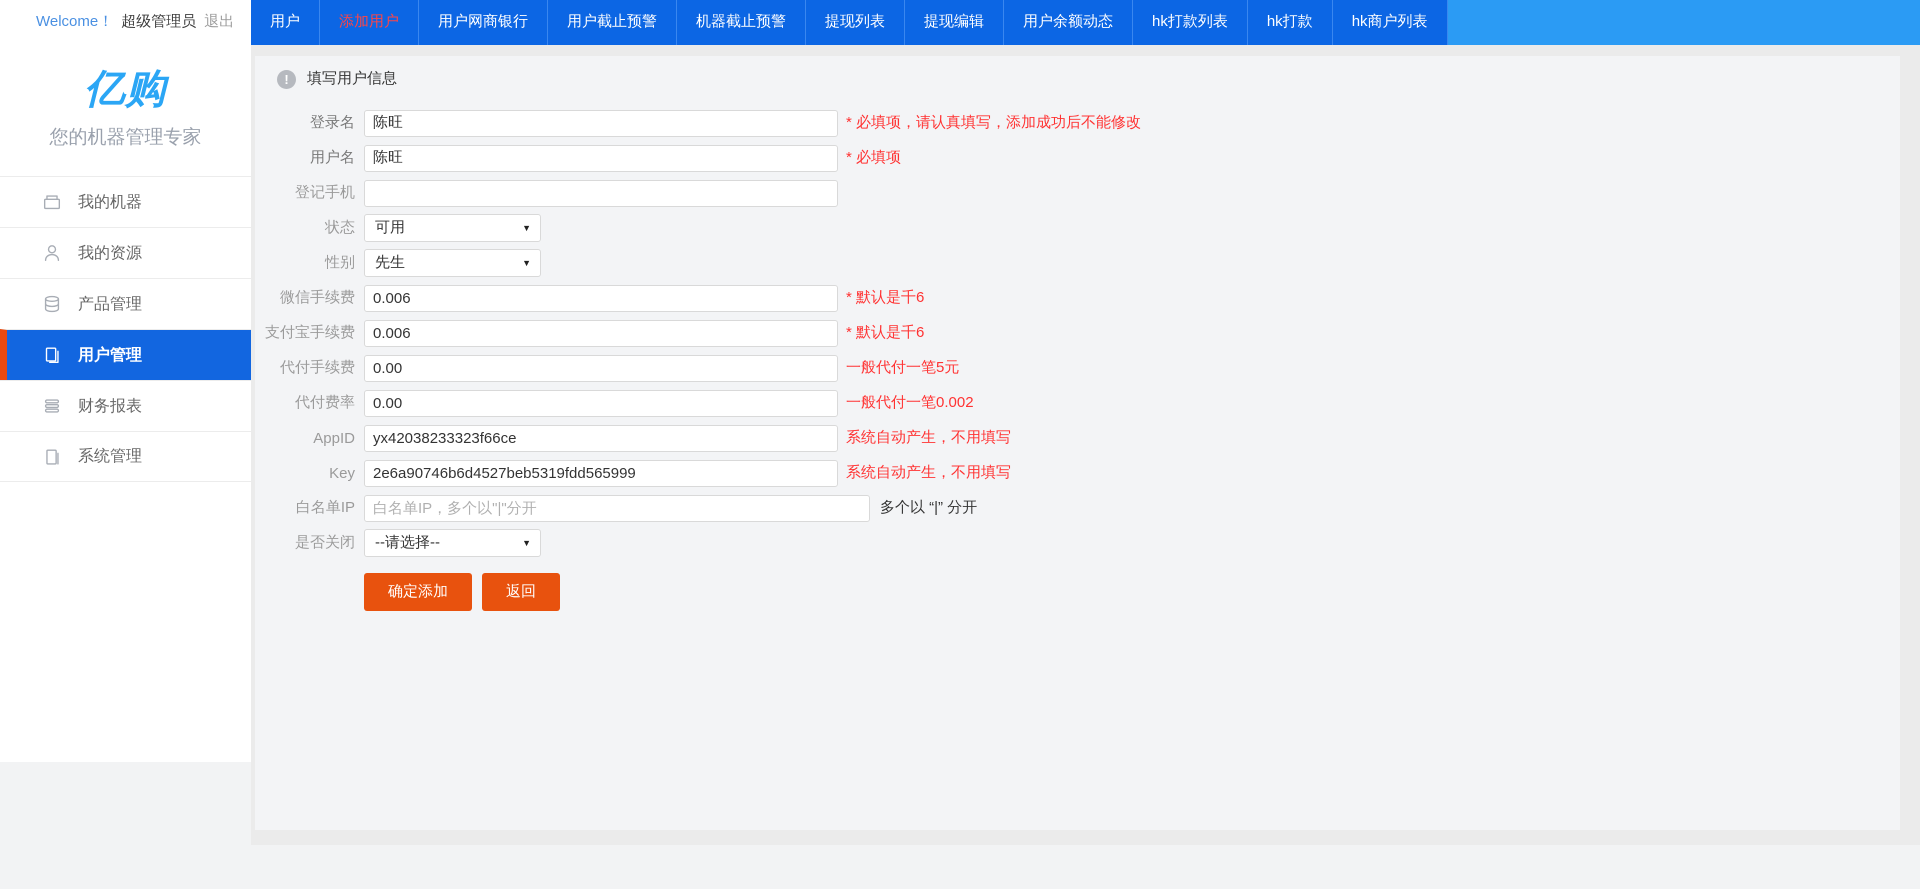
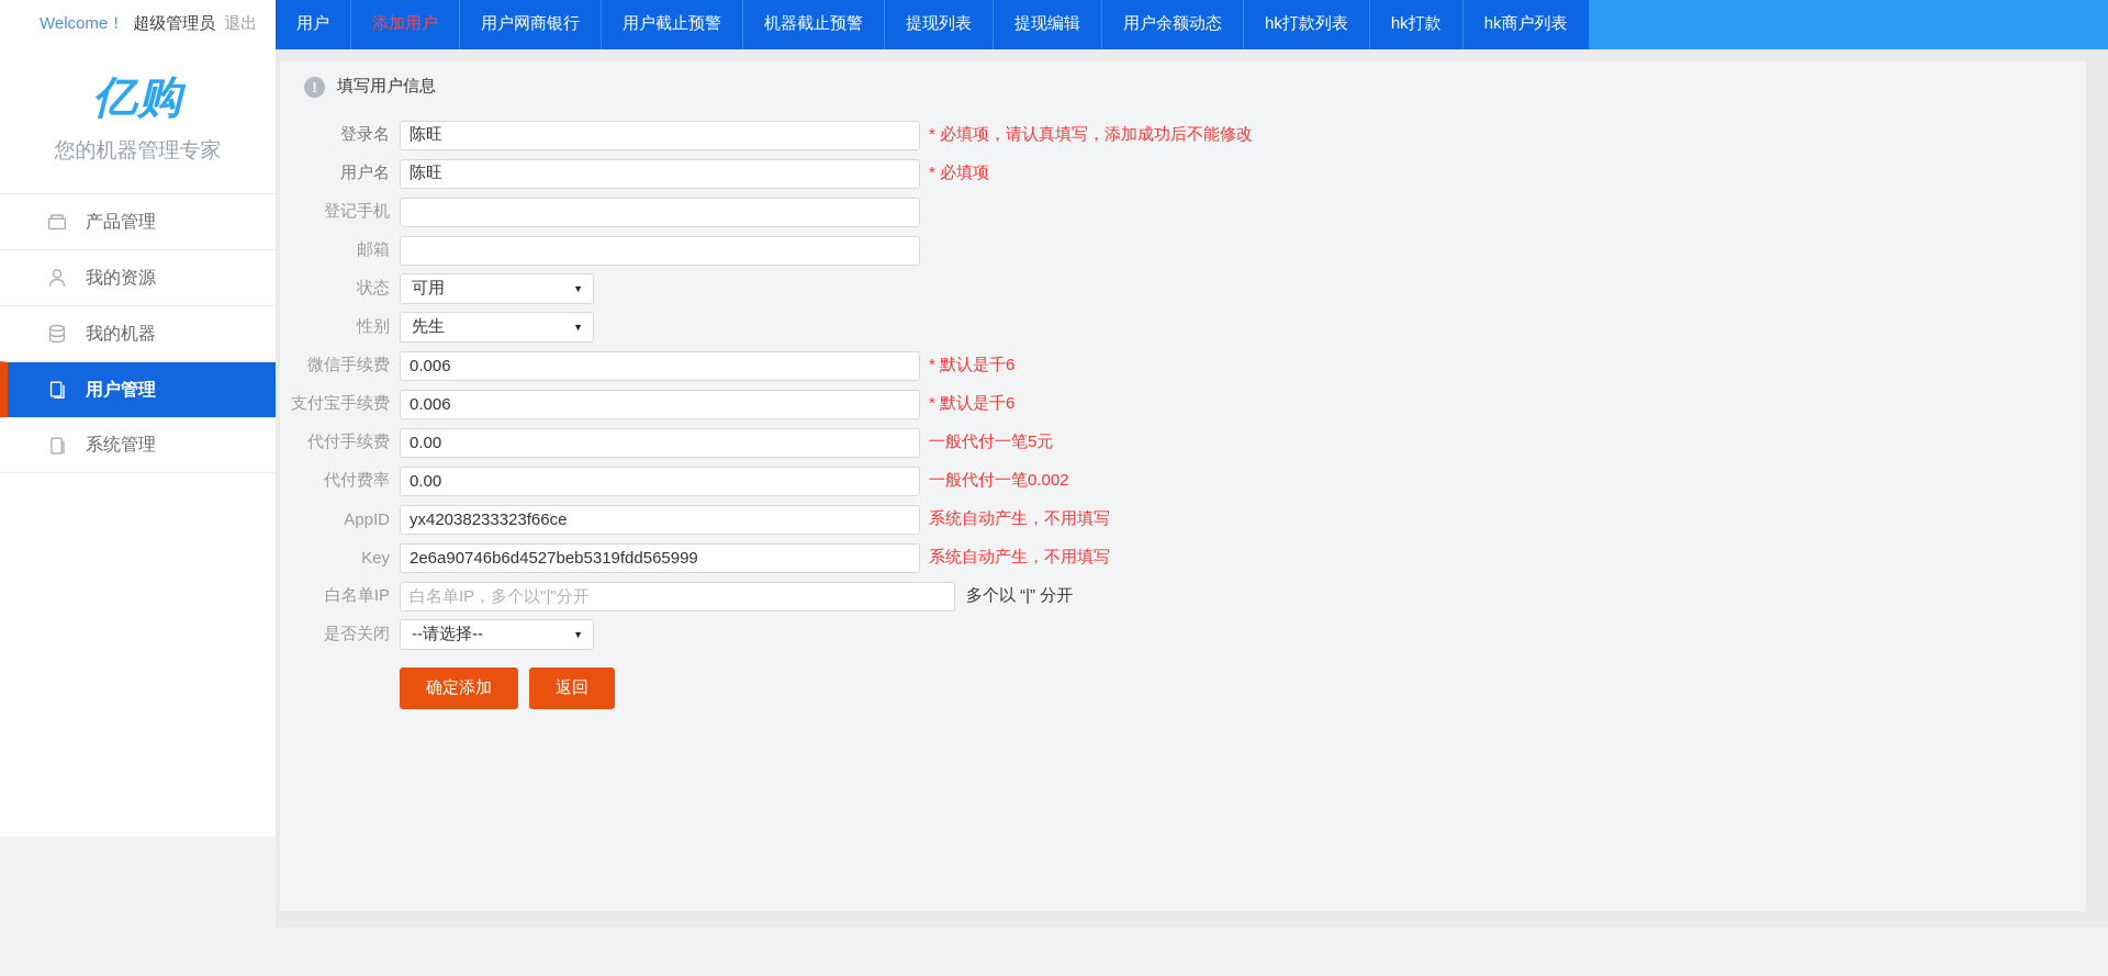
  Welcome！
  超级管理员
  退出
  亿购
  您的机器管理专家
- 我的机器
+ 产品管理
  我的资源
- 产品管理
+ 我的机器
  用户管理
- 财务报表
  系统管理
  用户
  添加用户
  用户网商银行
  用户截止预警
  机器截止预警
  提现列表
  提现编辑
  用户余额动态
  hk打款列表
  hk打款
  hk商户列表
  !
  填写用户信息
  登录名
  陈旺
  * 必填项，请认真填写，添加成功后不能修改
  用户名
  陈旺
  * 必填项
  登记手机
+ 邮箱
  状态
  可用
  ▼
  性别
  先生
  ▼
  微信手续费
  0.006
  * 默认是千6
  支付宝手续费
  0.006
  * 默认是千6
  代付手续费
  0.00
  一般代付一笔5元
  代付费率
  0.00
  一般代付一笔0.002
  AppID
  yx42038233323f66ce
  系统自动产生，不用填写
  Key
  2e6a90746b6d4527beb5319fdd565999
  系统自动产生，不用填写
  白名单IP
  白名单IP，多个以"|"分开
  多个以 “|” 分开
  是否关闭
  --请选择--
  ▼
  确定添加
  返回
